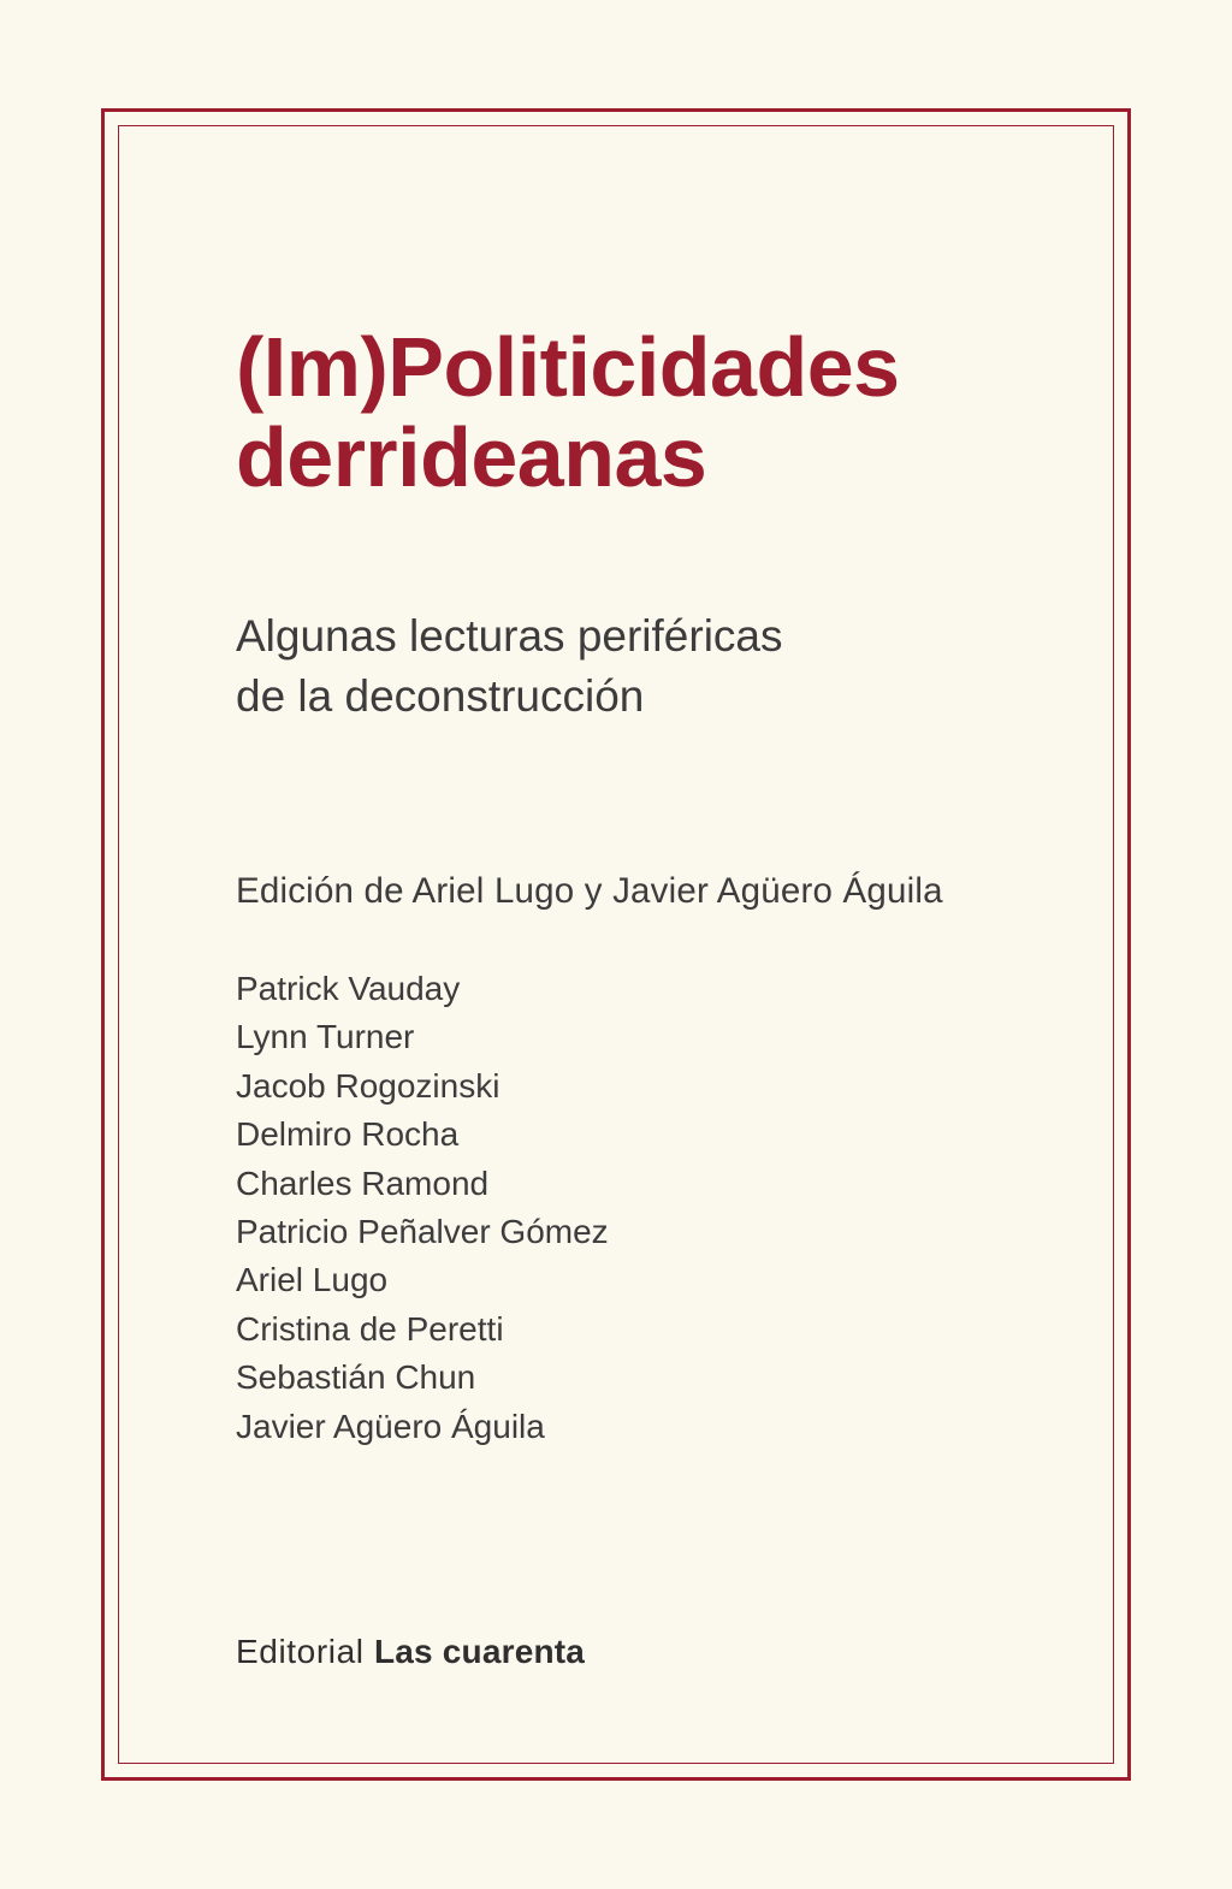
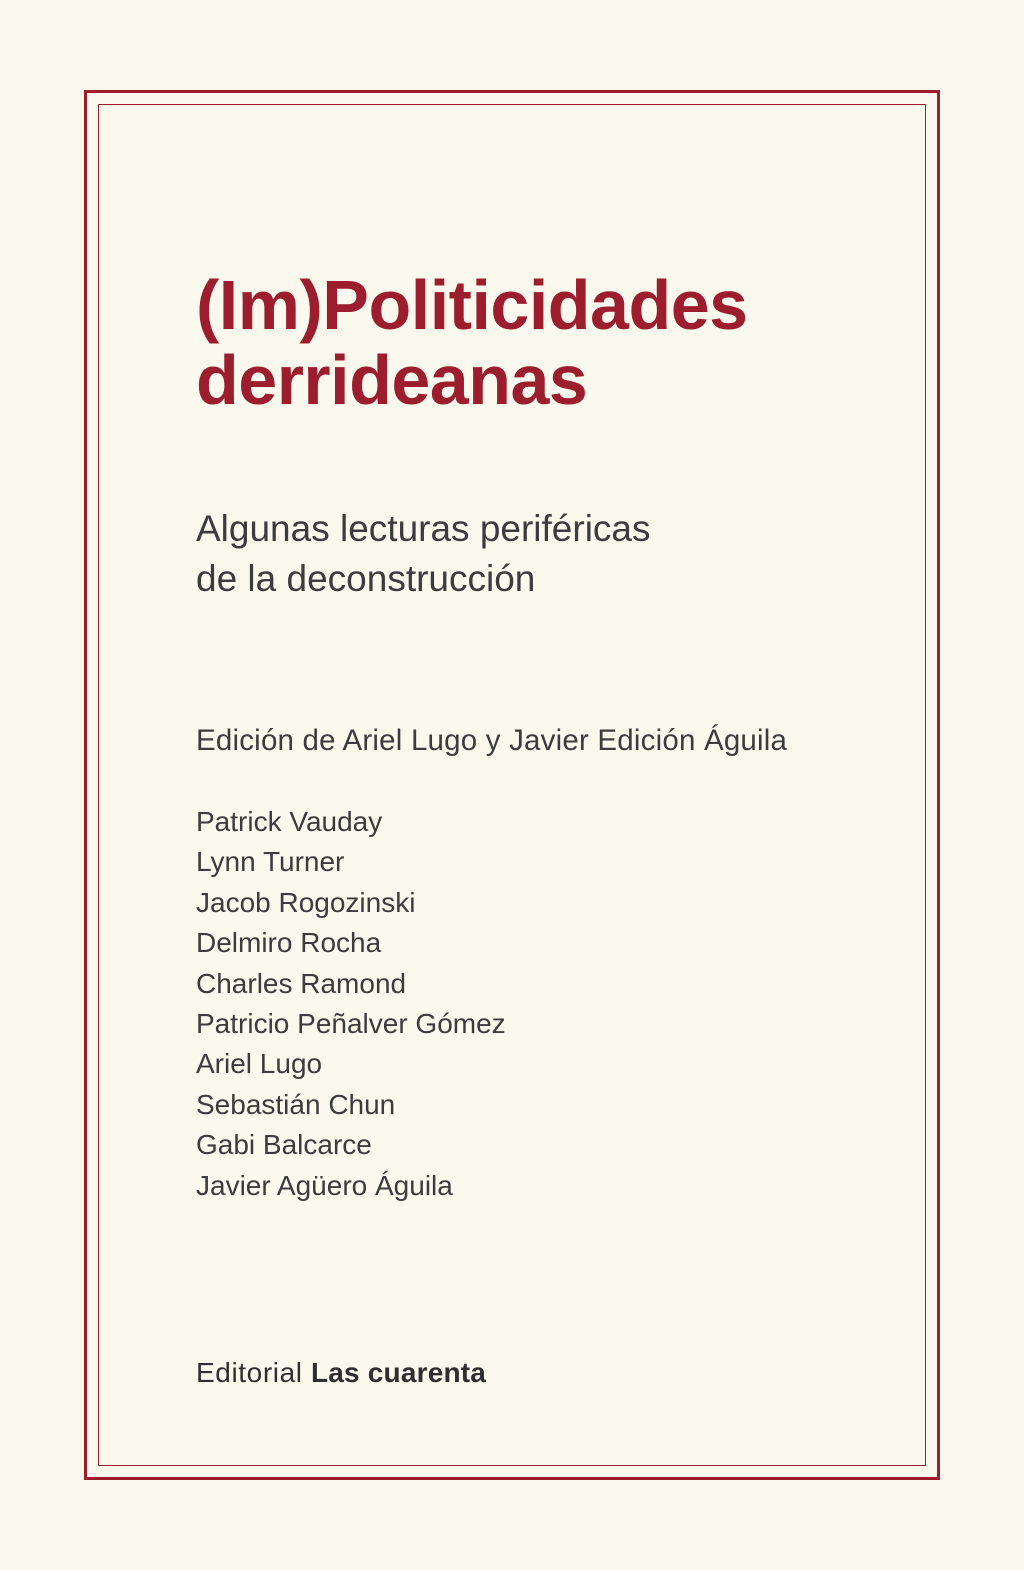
  (Im)Politicidades
  derrideanas
  Algunas lecturas periféricas
  de la deconstrucción
- Edición de Ariel Lugo y Javier Agüero Águila
+ Edición de Ariel Lugo y Javier Edición Águila
  Patrick Vauday
  Lynn Turner
  Jacob Rogozinski
  Delmiro Rocha
  Charles Ramond
  Patricio Peñalver Gómez
  Ariel Lugo
- Cristina de Peretti
  Sebastián Chun
+ Gabi Balcarce
  Javier Agüero Águila
  Editorial Las cuarenta
